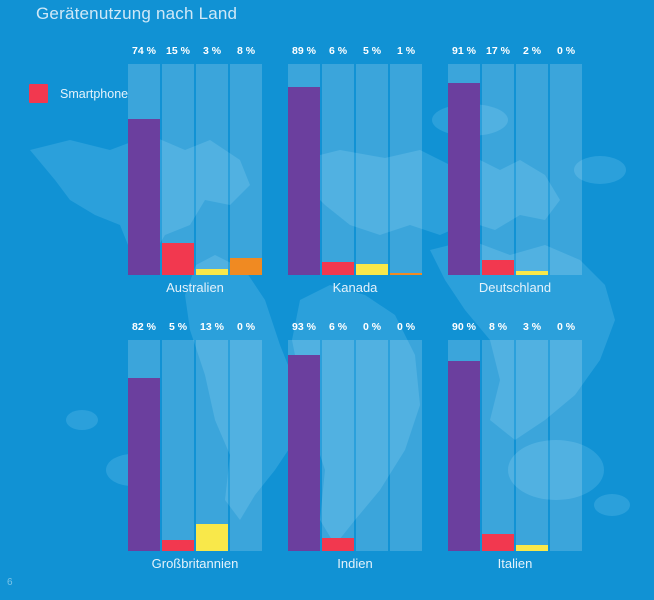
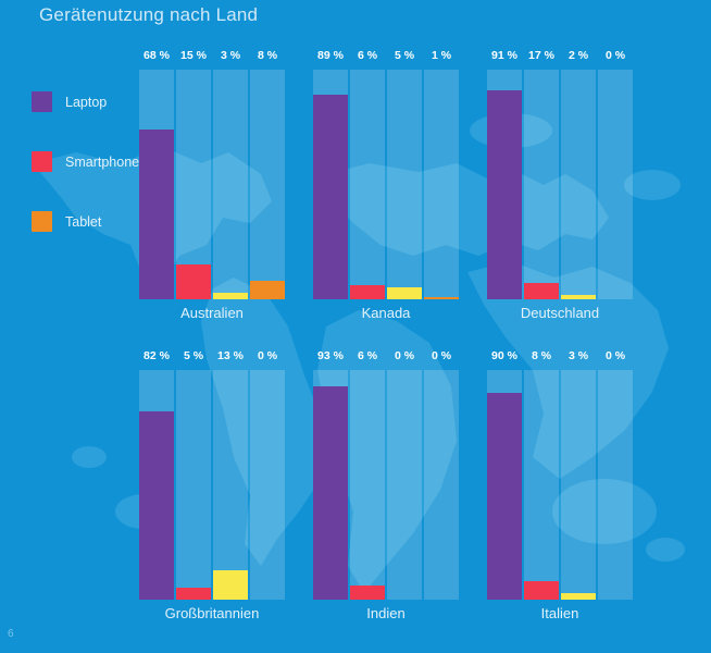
  Gerätenutzung nach Land
+ Laptop
  Smartphone
+ Tablet
- 74 %
+ 68 %
  15 %
  3 %
  8 %
  Australien
  89 %
  6 %
  5 %
  1 %
  Kanada
  91 %
  17 %
  2 %
  0 %
  Deutschland
  82 %
  5 %
  13 %
  0 %
  Großbritannien
  93 %
  6 %
  0 %
  0 %
  Indien
  90 %
  8 %
  3 %
  0 %
  Italien
  6
